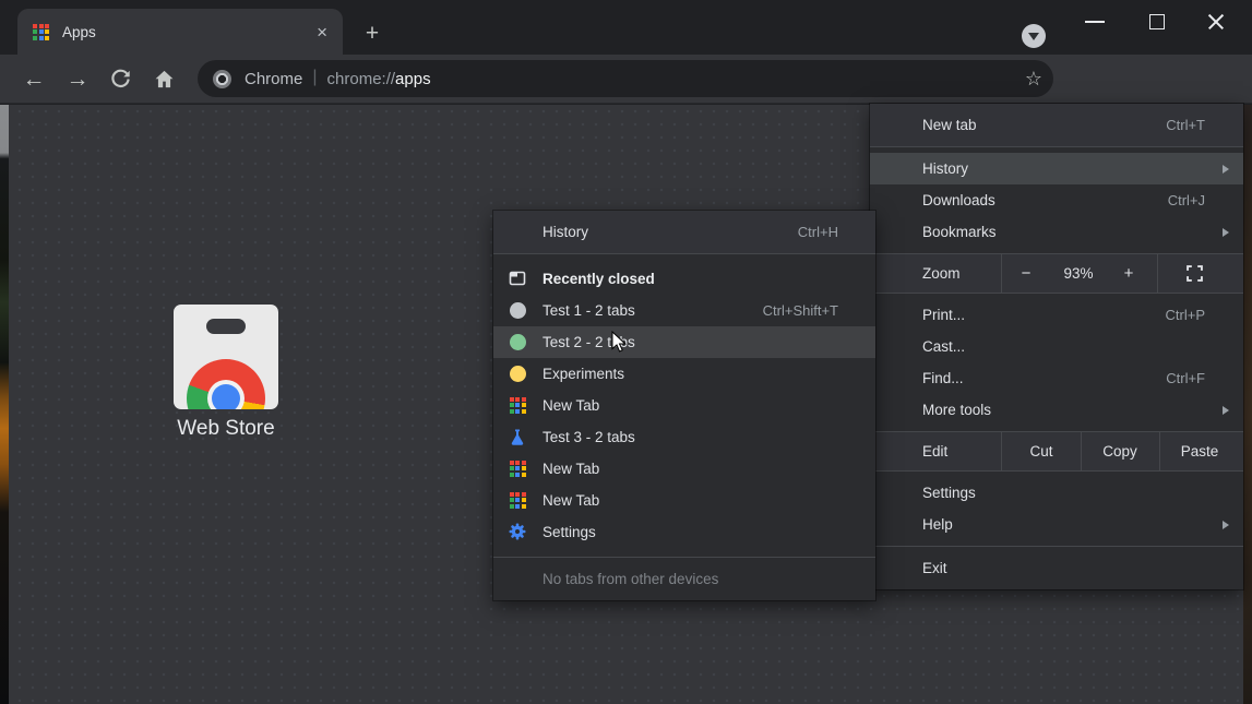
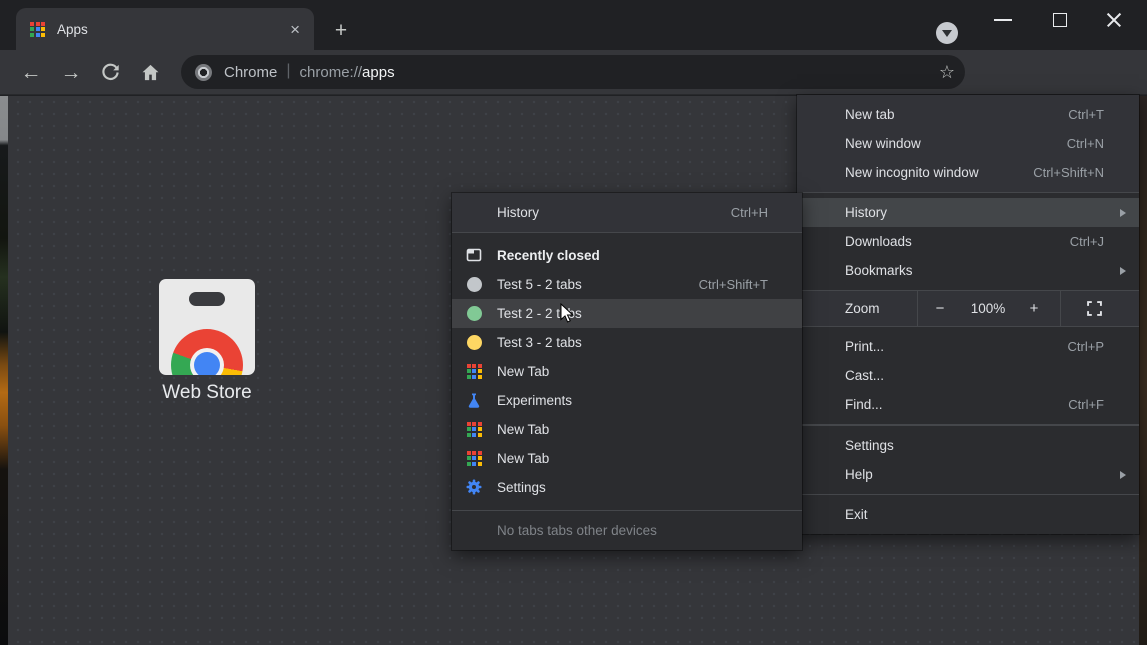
  Apps
  ×
  +
  ←
  →
  Chrome
  |
  chrome://
  apps
  ☆
  Web Store
  New tab
  Ctrl+T
+ New window
+ Ctrl+N
+ New incognito window
+ Ctrl+Shift+N
  History
  Downloads
  Ctrl+J
  Bookmarks
  Zoom
  −
- 93%
+ 100%
  +
  Print...
  Ctrl+P
  Cast...
  Find...
  Ctrl+F
- More tools
- Edit
- Cut
- Copy
- Paste
  Settings
  Help
  Exit
  History
  Ctrl+H
  Recently closed
- Test 1 - 2 tabs
+ Test 5 - 2 tabs
  Ctrl+Shift+T
  Test 2 - 2 ts
- Experiments
+ Test 3 - 2 tabs
  New Tab
- Test 3 - 2 tabs
+ Experiments
  New Tab
  New Tab
  Settings
- No tabs from other devices
+ No tabs tabs other devices
